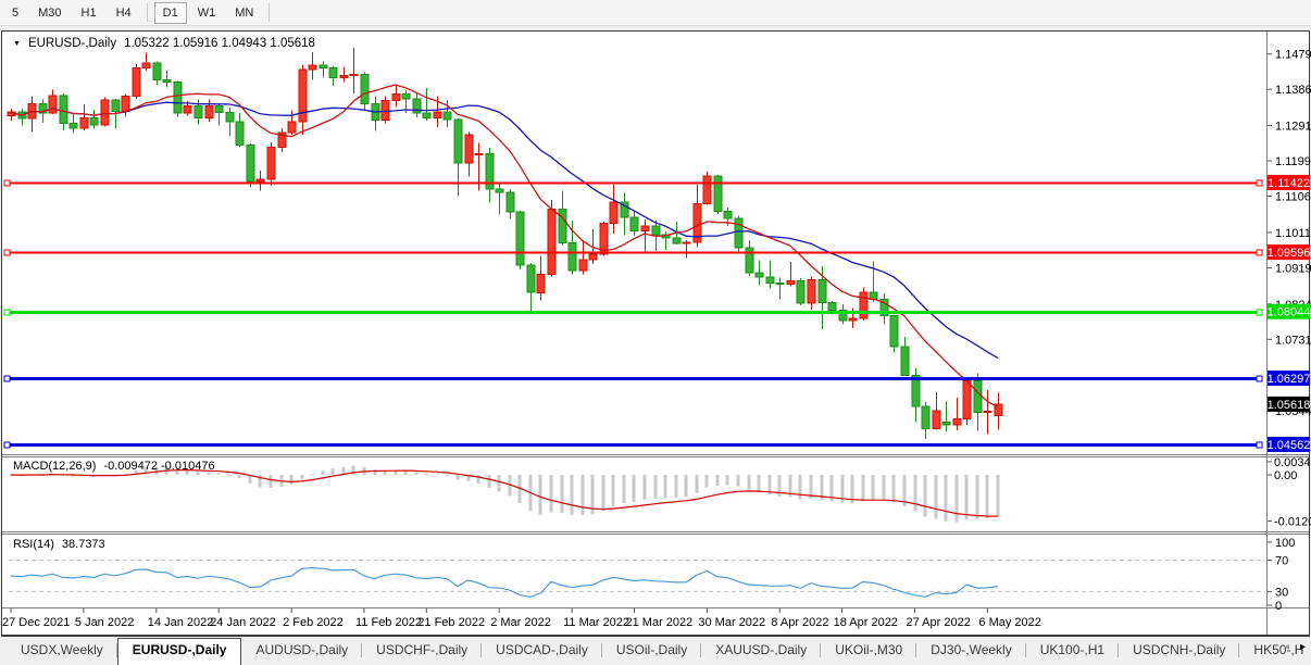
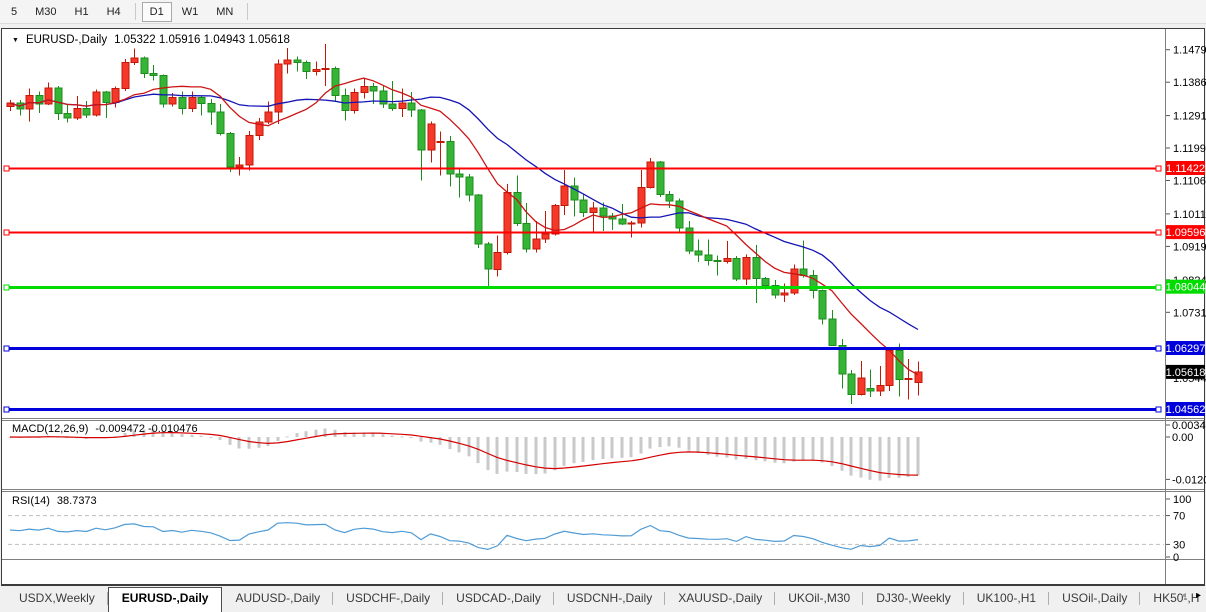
  5
  M30
  H1
  H4
  D1
  W1
  MN
  1.1479
  1.1386
  1.1291
  1.1199
  1.1106
  1.1011
  1.0919
  1.0731
  1.0544
  0.0034
  0.00
  -0.012
  100
  70
  30
  0
- 27 Dec 2021
- 5 Jan 2022
- 14 Jan 2022
- 24 Jan 2022
- 2 Feb 2022
- 11 Feb 2022
- 21 Feb 2022
- 2 Mar 2022
- 11 Mar 2022
- 21 Mar 2022
- 30 Mar 2022
- 8 Apr 2022
- 18 Apr 2022
- 27 Apr 2022
- 6 May 2022
  1.11422
  1.09596
  1.08044
  1.06297
  1.04562
  1.05618
  EURUSD-,Daily
  1.05322 1.05916 1.04943 1.05618
  MACD(12,26,9)
  -0.009472 -0.010476
  RSI(14)
  38.7373
  USDX,Weekly
  EURUSD-,Daily
  AUDUSD-,Daily
  USDCHF-,Daily
  USDCAD-,Daily
- USOil-,Daily
+ USDCNH-,Daily
  XAUUSD-,Daily
  UKOil-,M30
  DJ30-,Weekly
  UK100-,H1
- USDCNH-,Daily
+ USOil-,Daily
  HK50-,H
  ◂
  ▸
